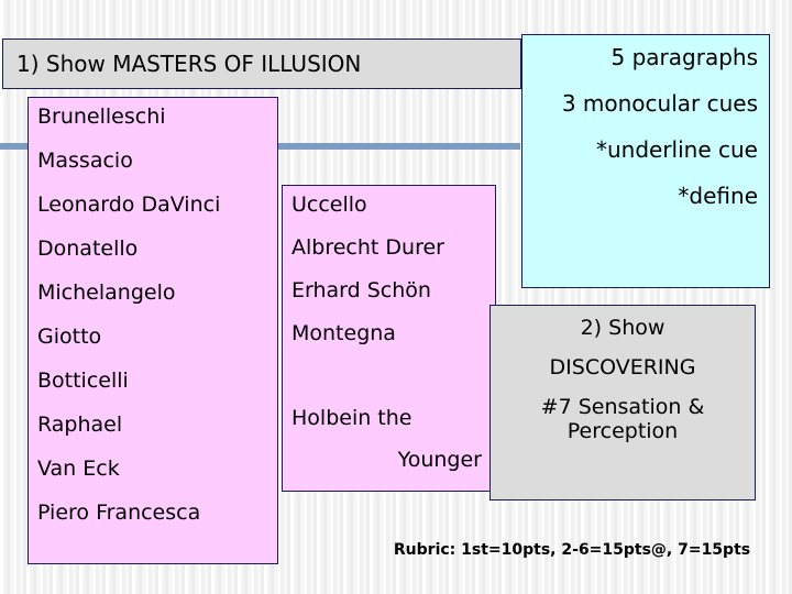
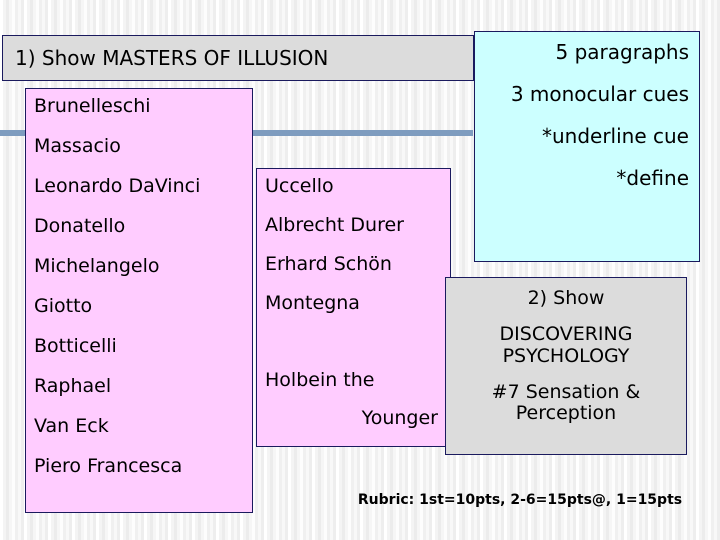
  1) Show MASTERS OF ILLUSION
  Brunelleschi
  Massacio
  Leonardo DaVinci
  Donatello
  Michelangelo
  Giotto
  Botticelli
  Raphael
  Van Eck
  Piero Francesca
  Uccello
  Albrecht Durer
  Erhard Schön
  Montegna
  Holbein the
  Younger
  5 paragraphs
  3 monocular cues
  *underline cue
  *define
  2) Show
  DISCOVERING
+ PSYCHOLOGY
  #7 Sensation &
  Perception
- Rubric: 1st=10pts, 2-6=15pts@, 7=15pts
+ Rubric: 1st=10pts, 2-6=15pts@, 1=15pts
